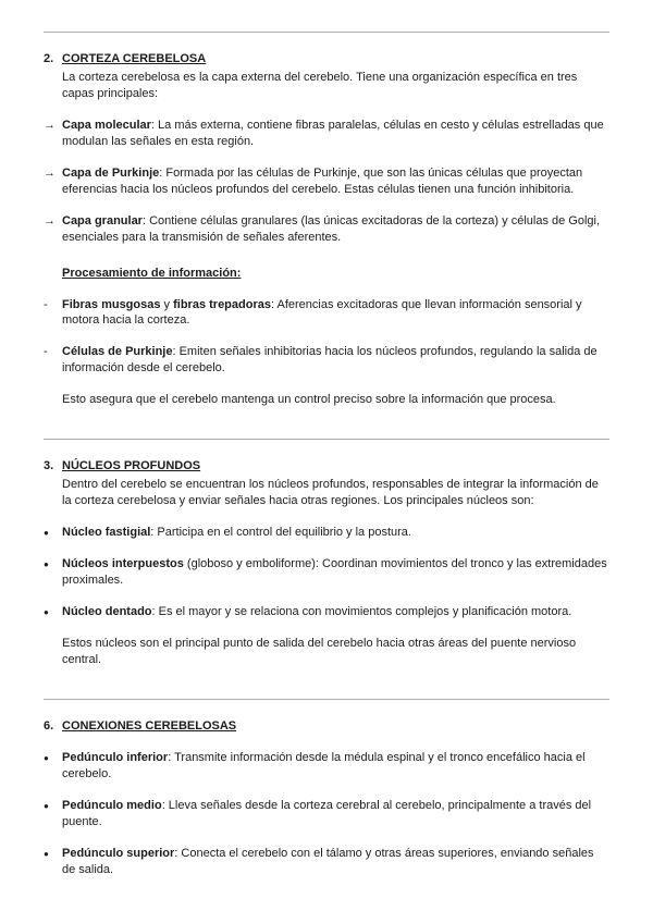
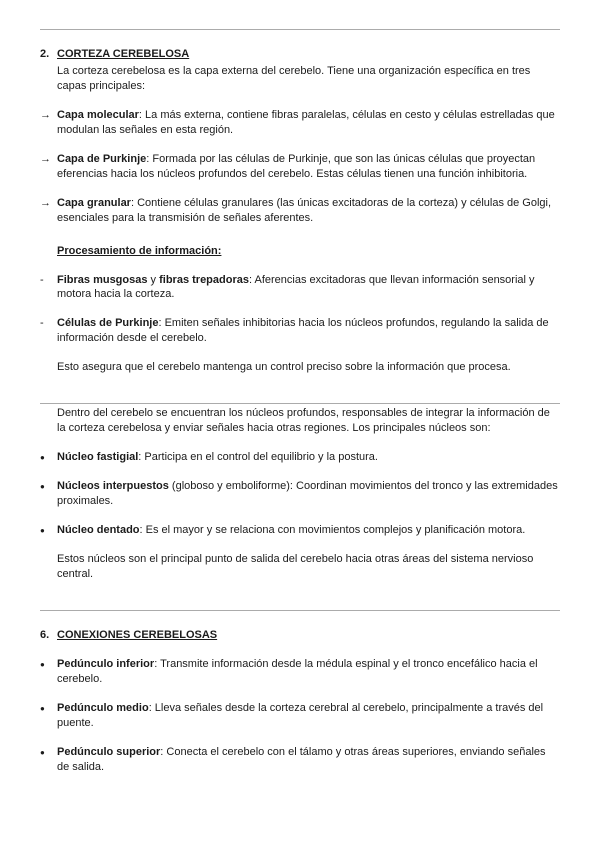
  2.
  CORTEZA CEREBELOSA
  La corteza cerebelosa es la capa externa del cerebelo. Tiene una organización específica en tres capas principales:
  →
  Capa molecular: La más externa, contiene fibras paralelas, células en cesto y células estrelladas que modulan las señales en esta región.
  →
  Capa de Purkinje: Formada por las células de Purkinje, que son las únicas células que proyectan eferencias hacia los núcleos profundos del cerebelo. Estas células tienen una función inhibitoria.
  →
  Capa granular: Contiene células granulares (las únicas excitadoras de la corteza) y células de Golgi, esenciales para la transmisión de señales aferentes.
  Procesamiento de información:
  -
  Fibras musgosas y fibras trepadoras: Aferencias excitadoras que llevan información sensorial y motora hacia la corteza.
  -
  Células de Purkinje: Emiten señales inhibitorias hacia los núcleos profundos, regulando la salida de información desde el cerebelo.
  Esto asegura que el cerebelo mantenga un control preciso sobre la información que procesa.
- 3.
- NÚCLEOS PROFUNDOS
  Dentro del cerebelo se encuentran los núcleos profundos, responsables de integrar la información de la corteza cerebelosa y enviar señales hacia otras regiones. Los principales núcleos son:
  ●
  Núcleo fastigial: Participa en el control del equilibrio y la postura.
  ●
  Núcleos interpuestos (globoso y emboliforme): Coordinan movimientos del tronco y las extremidades proximales.
  ●
  Núcleo dentado: Es el mayor y se relaciona con movimientos complejos y planificación motora.
- Estos núcleos son el principal punto de salida del cerebelo hacia otras áreas del puente nervioso central.
+ Estos núcleos son el principal punto de salida del cerebelo hacia otras áreas del sistema nervioso central.
  6.
  CONEXIONES CEREBELOSAS
  ●
  Pedúnculo inferior: Transmite información desde la médula espinal y el tronco encefálico hacia el cerebelo.
  ●
  Pedúnculo medio: Lleva señales desde la corteza cerebral al cerebelo, principalmente a través del puente.
  ●
  Pedúnculo superior: Conecta el cerebelo con el tálamo y otras áreas superiores, enviando señales de salida.
